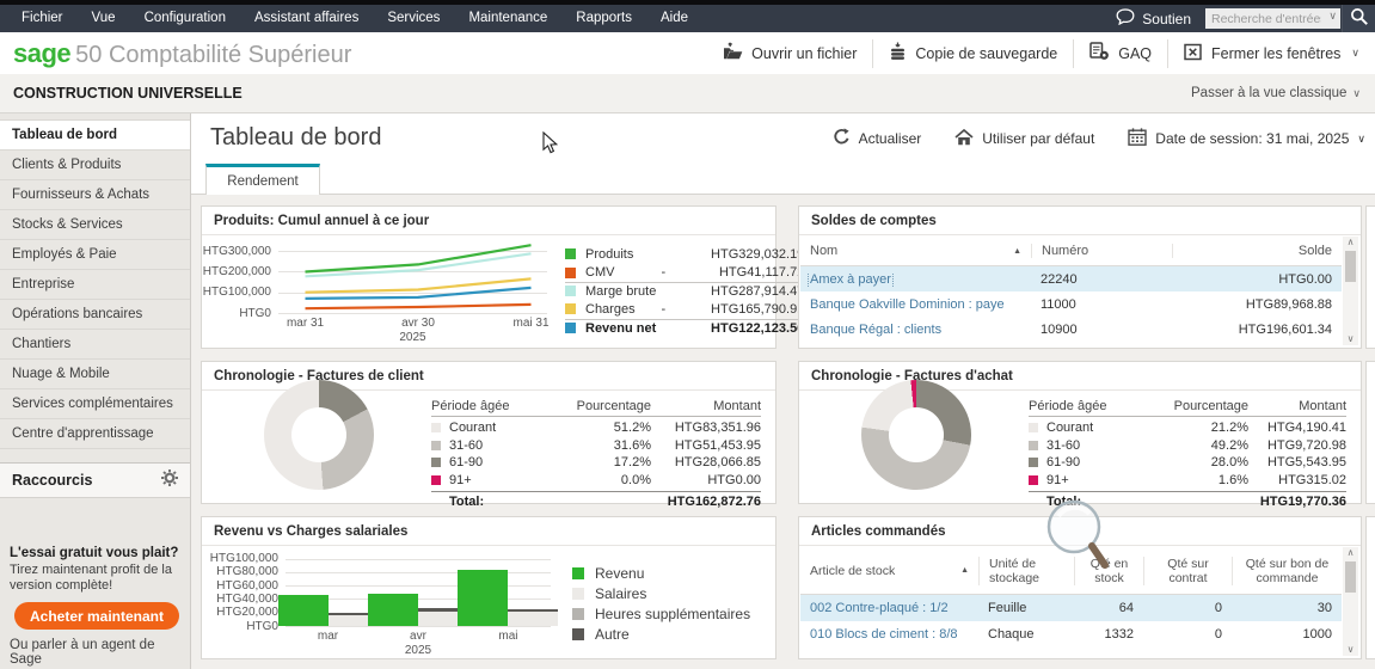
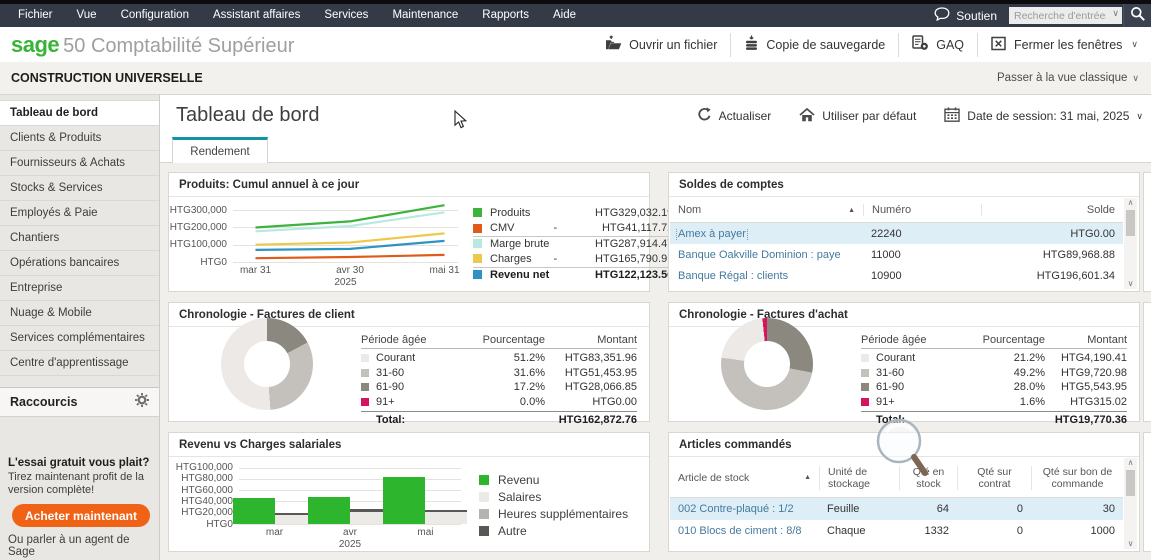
  Fichier
  Vue
  Configuration
  Assistant affaires
  Services
  Maintenance
  Rapports
  Aide
  Soutien
  Recherche d'entrée
  ∨
  sage 50 Comptabilité Supérieur
  Ouvrir un fichier
  Copie de sauvegarde
  GAQ
  Fermer les fenêtres
  ∨
  CONSTRUCTION UNIVERSELLE
  Passer à la vue classique
  ∨
  Tableau de bord
  Clients & Produits
  Fournisseurs & Achats
  Stocks & Services
  Employés & Paie
- Entreprise
+ Chantiers
  Opérations bancaires
- Chantiers
+ Entreprise
  Nuage & Mobile
  Services complémentaires
  Centre d'apprentissage
  Raccourcis
  L'essai gratuit vous plait?
  Tirez maintenant profit de la version complète!
  Acheter maintenant
  Ou parler à un agent de Sage
  Tableau de bord
  Actualiser
  Utiliser par défaut
  Date de session: 31 mai, 2025
  ∨
  Rendement
  Produits: Cumul annuel à ce jour
  HTG300,000
  HTG200,000
  HTG100,000
  HTG0
  mar 31
  avr 30
  mai 31
  2025
  Produits
  HTG329,032.1
  CMV
  -
  HTG41,117.7
  Marge brute
  HTG287,914.4
  Charges
  -
  HTG165,790.9
  Revenu net
  HTG122,123.5
  Soldes de comptes
  Nom
  Numéro
  Solde
  Amex à payer
  22240
  HTG0.00
  Banque Oakville Dominion : paye
  11000
  HTG89,968.88
  Banque Régal : clients
  10900
  HTG196,601.34
  ∧
  ∨
  Chronologie - Factures de client
  Période âgée
  Pourcentage
  Montant
  Courant
  51.2%
  HTG83,351.96
  31-60
  31.6%
  HTG51,453.95
  61-90
  17.2%
  HTG28,066.85
  91+
  0.0%
  HTG0.00
  Total:
  HTG162,872.76
  Chronologie - Factures d'achat
  Période âgée
  Pourcentage
  Montant
  Courant
  21.2%
  HTG4,190.41
  31-60
  49.2%
  HTG9,720.98
  61-90
  28.0%
  HTG5,543.95
  91+
  1.6%
  HTG315.02
  Total:
  HTG19,770.36
  Revenu vs Charges salariales
  HTG100,000
  HTG80,000
  HTG60,000
  HTG40,000
  HTG20,000
  HTG0
  mar
  avr
  mai
  2025
  Revenu
  Salaires
  Heures supplémentaires
  Autre
  Articles commandés
  Article de stock
  Unité de stockage
  Q en stock
  Qté sur contrat
  Qté sur bon de commande
  002 Contre-plaqué : 1/2
  Feuille
  64
  0
  30
  010 Blocs de ciment : 8/8
  Chaque
  1332
  0
  1000
  ∧
  ∨
